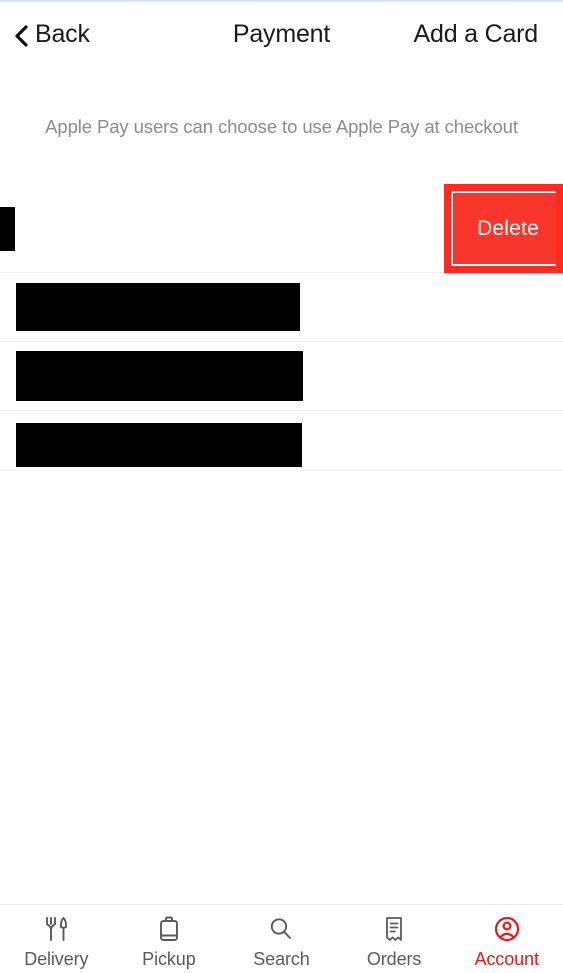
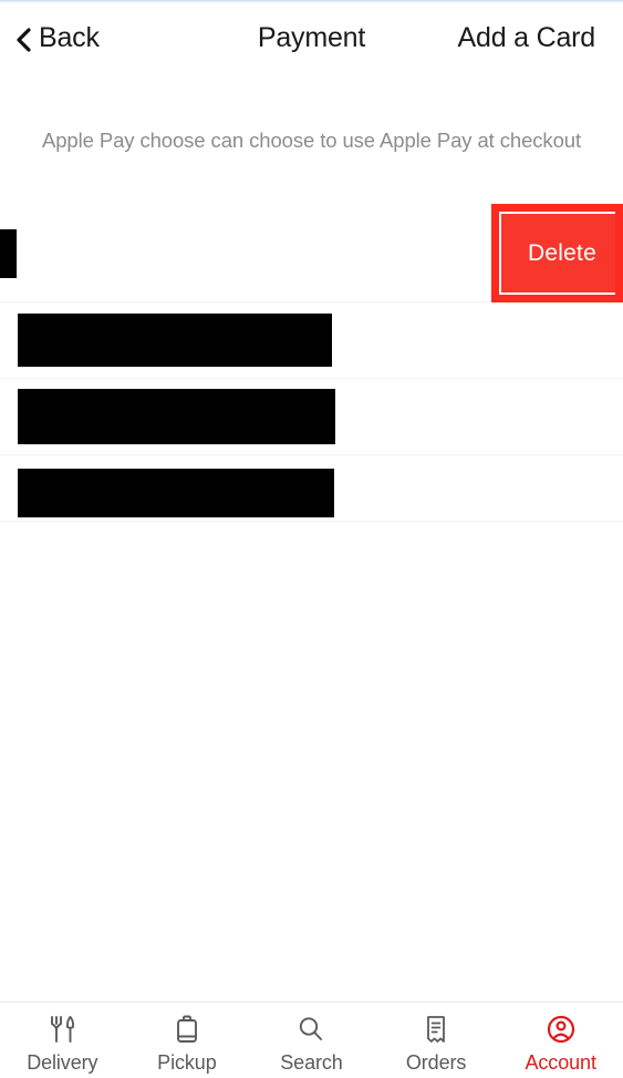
  Back
  Payment
  Add a Card
- Apple Pay users can choose to use Apple Pay at checkout
+ Apple Pay choose can choose to use Apple Pay at checkout
  Delete
  Delivery
  Pickup
  Search
  Orders
  Account
